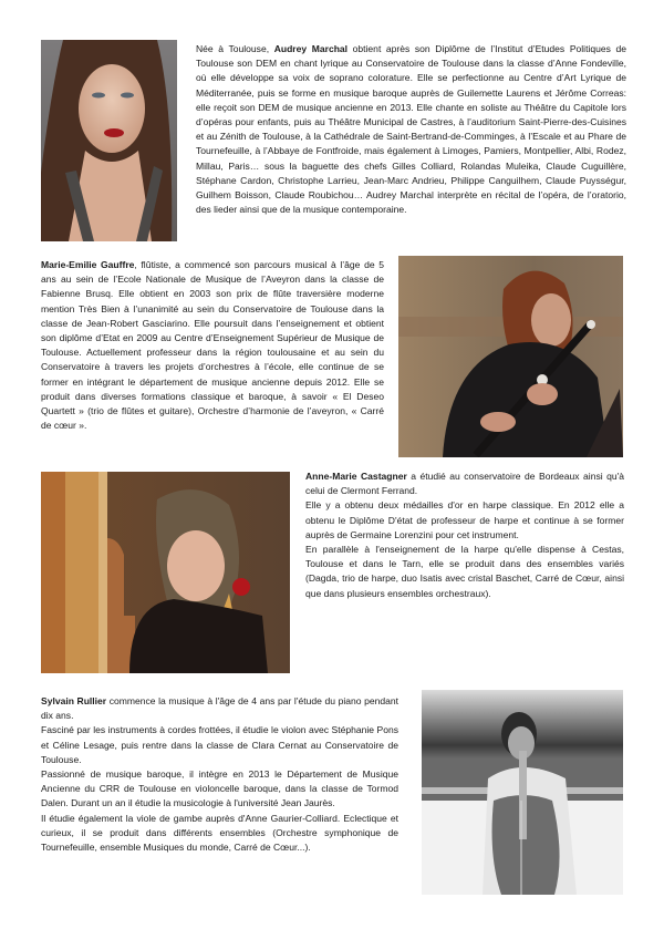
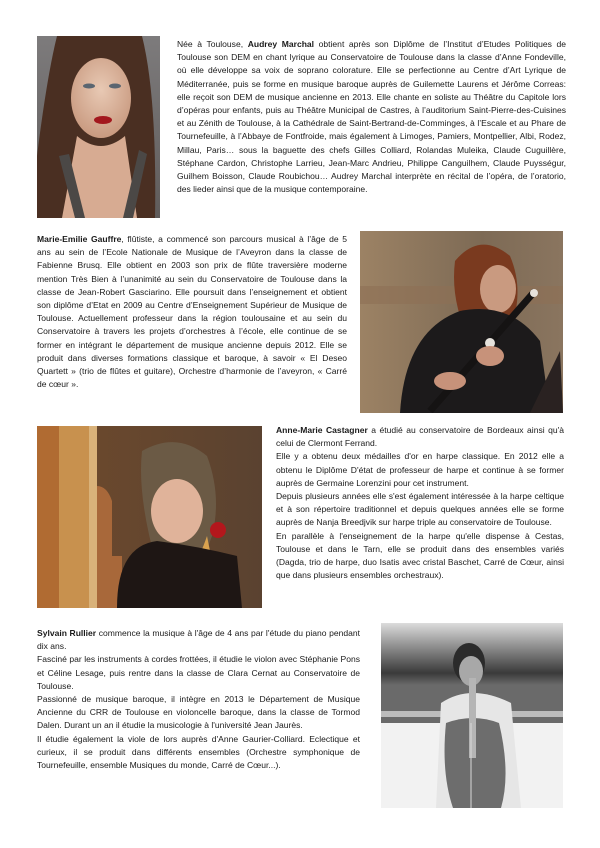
  Née à Toulouse, Audrey Marchal obtient après son Diplôme de l’Institut d’Etudes Politiques de Toulouse son DEM en chant lyrique au Conservatoire de Toulouse dans la classe d’Anne Fondeville, où elle développe sa voix de soprano colorature. Elle se perfectionne au Centre d’Art Lyrique de Méditerranée, puis se forme en musique baroque auprès de Guilemette Laurens et Jérôme Correas: elle reçoit son DEM de musique ancienne en 2013. Elle chante en soliste au Théâtre du Capitole lors d’opéras pour enfants, puis au Théâtre Municipal de Castres, à l’auditorium Saint-Pierre-des-Cuisines et au Zénith de Toulouse, à la Cathédrale de Saint-Bertrand-de-Comminges, à l’Escale et au Phare de Tournefeuille, à l’Abbaye de Fontfroide, mais également à Limoges, Pamiers, Montpellier, Albi, Rodez, Millau, Paris… sous la baguette des chefs Gilles Colliard, Rolandas Muleika, Claude Cuguillère, Stéphane Cardon, Christophe Larrieu, Jean-Marc Andrieu, Philippe Canguilhem, Claude Puysségur, Guilhem Boisson, Claude Roubichou… Audrey Marchal interprète en récital de l’opéra, de l’oratorio, des lieder ainsi que de la musique contemporaine.
  Marie-Emilie Gauffre, flûtiste, a commencé son parcours musical à l’âge de 5 ans au sein de l’Ecole Nationale de Musique de l’Aveyron dans la classe de Fabienne Brusq. Elle obtient en 2003 son prix de flûte traversière moderne mention Très Bien à l’unanimité au sein du Conservatoire de Toulouse dans la classe de Jean-Robert Gasciarino. Elle poursuit dans l’enseignement et obtient son diplôme d’Etat en 2009 au Centre d’Enseignement Supérieur de Musique de Toulouse. Actuellement professeur dans la région toulousaine et au sein du Conservatoire à travers les projets d’orchestres à l’école, elle continue de se former en intégrant le département de musique ancienne depuis 2012. Elle se produit dans diverses formations classique et baroque, à savoir « El Deseo Quartett » (trio de flûtes et guitare), Orchestre d’harmonie de l’aveyron, « Carré de cœur ».
  Anne-Marie Castagner a étudié au conservatoire de Bordeaux ainsi qu'à celui de Clermont Ferrand.
  Elle y a obtenu deux médailles d'or en harpe classique. En 2012 elle a obtenu le Diplôme D'état de professeur de harpe et continue à se former auprès de Germaine Lorenzini pour cet instrument.
+ Depuis plusieurs années elle s'est également intéressée à la harpe celtique et à son répertoire traditionnel et depuis quelques années elle se forme auprès de Nanja Breedjvik sur harpe triple au conservatoire de Toulouse.
  En parallèle à l'enseignement de la harpe qu'elle dispense à Cestas, Toulouse et dans le Tarn, elle se produit dans des ensembles variés (Dagda, trio de harpe, duo Isatis avec cristal Baschet, Carré de Cœur, ainsi que dans plusieurs ensembles orchestraux).
  Sylvain Rullier commence la musique à l'âge de 4 ans par l'étude du piano pendant dix ans.
  Fasciné par les instruments à cordes frottées, il étudie le violon avec Stéphanie Pons et Céline Lesage, puis rentre dans la classe de Clara Cernat au Conservatoire de Toulouse.
  Passionné de musique baroque, il intègre en 2013 le Département de Musique Ancienne du CRR de Toulouse en violoncelle baroque, dans la classe de Tormod Dalen. Durant un an il étudie la musicologie à l'université Jean Jaurès.
- Il étudie également la viole de gambe auprès d'Anne Gaurier-Colliard. Eclectique et curieux, il se produit dans différents ensembles (Orchestre symphonique de Tournefeuille, ensemble Musiques du monde, Carré de Cœur...).
+ Il étudie également la viole de lors auprès d'Anne Gaurier-Colliard. Eclectique et curieux, il se produit dans différents ensembles (Orchestre symphonique de Tournefeuille, ensemble Musiques du monde, Carré de Cœur...).
